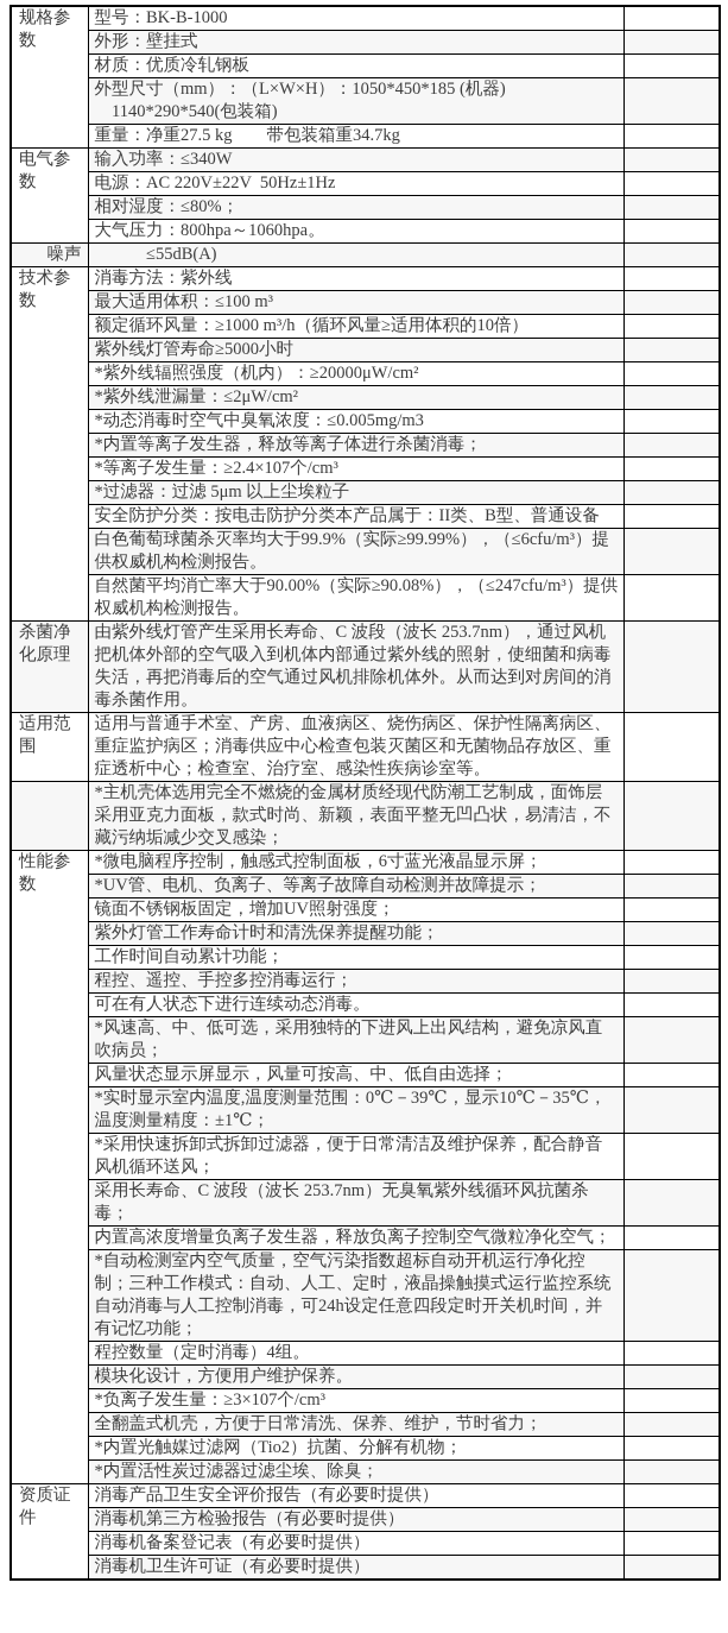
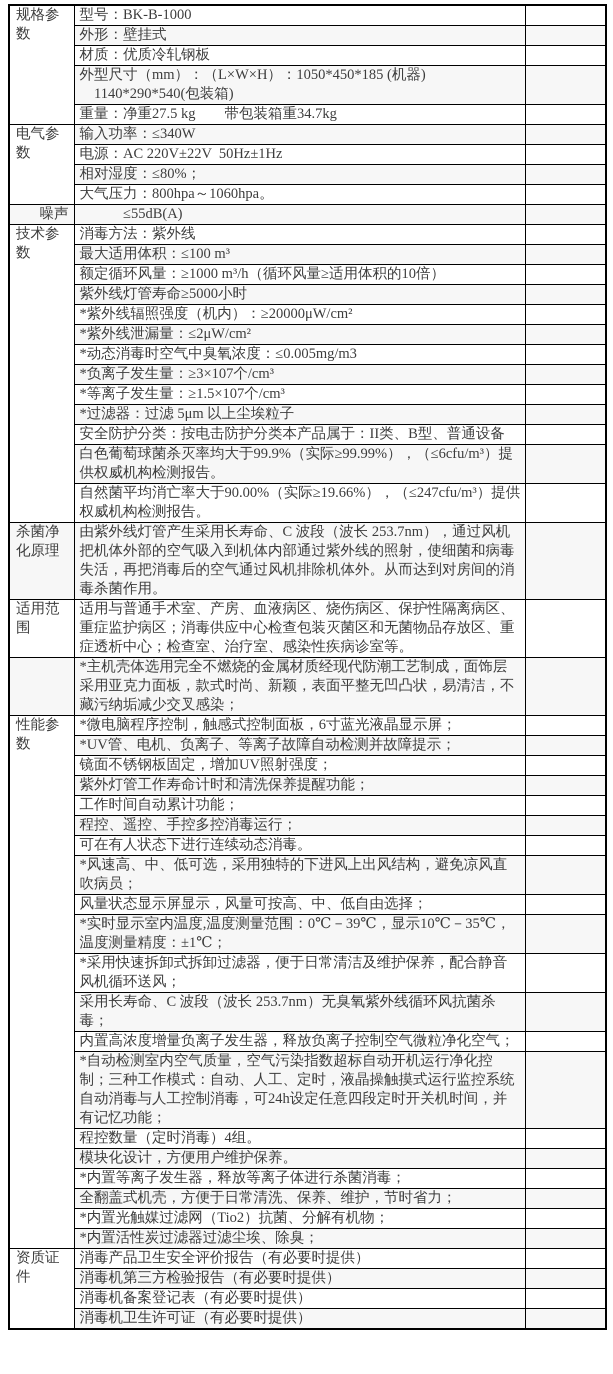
  规格参数	型号：BK-B-1000
  外形：壁挂式
  材质：优质冷轧钢板
  外型尺寸（mm）：（L×W×H）：1050*450*185 (机器) 1140*290*540(包装箱)
  重量：净重27.5 kg 带包装箱重34.7kg
  电气参数	输入功率：≤340W
  电源：AC 220V±22V 50Hz±1Hz
  相对湿度：≤80%；
  大气压力：800hpa～1060hpa。
  噪声	≤55dB(A)
  技术参数	消毒方法：紫外线
  最大适用体积：≤100 m³
  额定循环风量：≥1000 m³/h（循环风量≥适用体积的10倍）
  紫外线灯管寿命≥5000小时
  *紫外线辐照强度（机内）：≥20000μW/cm²
  *紫外线泄漏量：≤2μW/cm²
  *动态消毒时空气中臭氧浓度：≤0.005mg/m3
- *内置等离子发生器，释放等离子体进行杀菌消毒；
+ *负离子发生量：≥3×107个/cm³
- *等离子发生量：≥2.4×107个/cm³
+ *等离子发生量：≥1.5×107个/cm³
  *过滤器：过滤 5μm 以上尘埃粒子
  安全防护分类：按电击防护分类本产品属于：II类、B型、普通设备
  白色葡萄球菌杀灭率均大于99.9%（实际≥99.99%），（≤6cfu/m³）提供权威机构检测报告。
- 自然菌平均消亡率大于90.00%（实际≥90.08%），（≤247cfu/m³）提供权威机构检测报告。
+ 自然菌平均消亡率大于90.00%（实际≥19.66%），（≤247cfu/m³）提供权威机构检测报告。
  杀菌净化原理	由紫外线灯管产生采用长寿命、C 波段（波长 253.7nm），通过风机把机体外部的空气吸入到机体内部通过紫外线的照射，使细菌和病毒失活，再把消毒后的空气通过风机排除机体外。从而达到对房间的消毒杀菌作用。
  适用范围	适用与普通手术室、产房、血液病区、烧伤病区、保护性隔离病区、重症监护病区；消毒供应中心检查包装灭菌区和无菌物品存放区、重症透析中心；检查室、治疗室、感染性疾病诊室等。
  	*主机壳体选用完全不燃烧的金属材质经现代防潮工艺制成，面饰层采用亚克力面板，款式时尚、新颖，表面平整无凹凸状，易清洁，不藏污纳垢减少交叉感染；
  性能参数	*微电脑程序控制，触感式控制面板，6寸蓝光液晶显示屏；
  *UV管、电机、负离子、等离子故障自动检测并故障提示；
  镜面不锈钢板固定，增加UV照射强度；
  紫外灯管工作寿命计时和清洗保养提醒功能；
  工作时间自动累计功能；
  程控、遥控、手控多控消毒运行；
  可在有人状态下进行连续动态消毒。
  *风速高、中、低可选，采用独特的下进风上出风结构，避免凉风直吹病员；
  风量状态显示屏显示，风量可按高、中、低自由选择；
  *实时显示室内温度,温度测量范围：0℃－39℃，显示10℃－35℃，温度测量精度：±1℃；
  *采用快速拆卸式拆卸过滤器，便于日常清洁及维护保养，配合静音风机循环送风；
  采用长寿命、C 波段（波长 253.7nm）无臭氧紫外线循环风抗菌杀毒；
  内置高浓度增量负离子发生器，释放负离子控制空气微粒净化空气；
  *自动检测室内空气质量，空气污染指数超标自动开机运行净化控制；三种工作模式：自动、人工、定时，液晶操触摸式运行监控系统自动消毒与人工控制消毒，可24h设定任意四段定时开关机时间，并有记忆功能；
  程控数量（定时消毒）4组。
  模块化设计，方便用户维护保养。
- *负离子发生量：≥3×107个/cm³
+ *内置等离子发生器，释放等离子体进行杀菌消毒；
  全翻盖式机壳，方便于日常清洗、保养、维护，节时省力；
  *内置光触媒过滤网（Tio2）抗菌、分解有机物；
  *内置活性炭过滤器过滤尘埃、除臭；
  资质证件	消毒产品卫生安全评价报告（有必要时提供）
  消毒机第三方检验报告（有必要时提供）
  消毒机备案登记表（有必要时提供）
  消毒机卫生许可证（有必要时提供）
